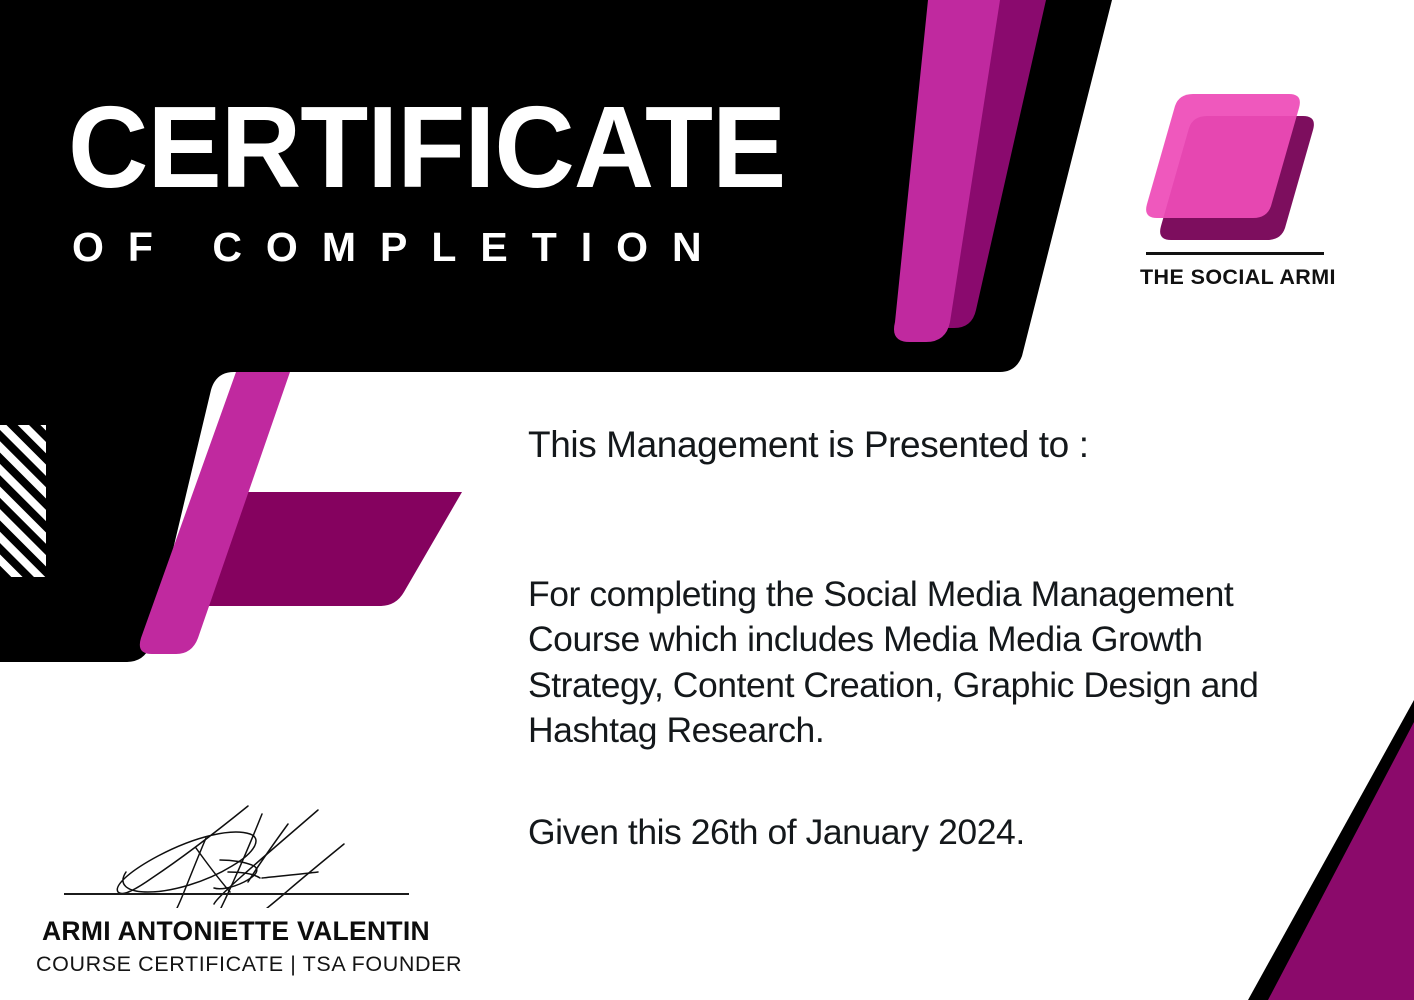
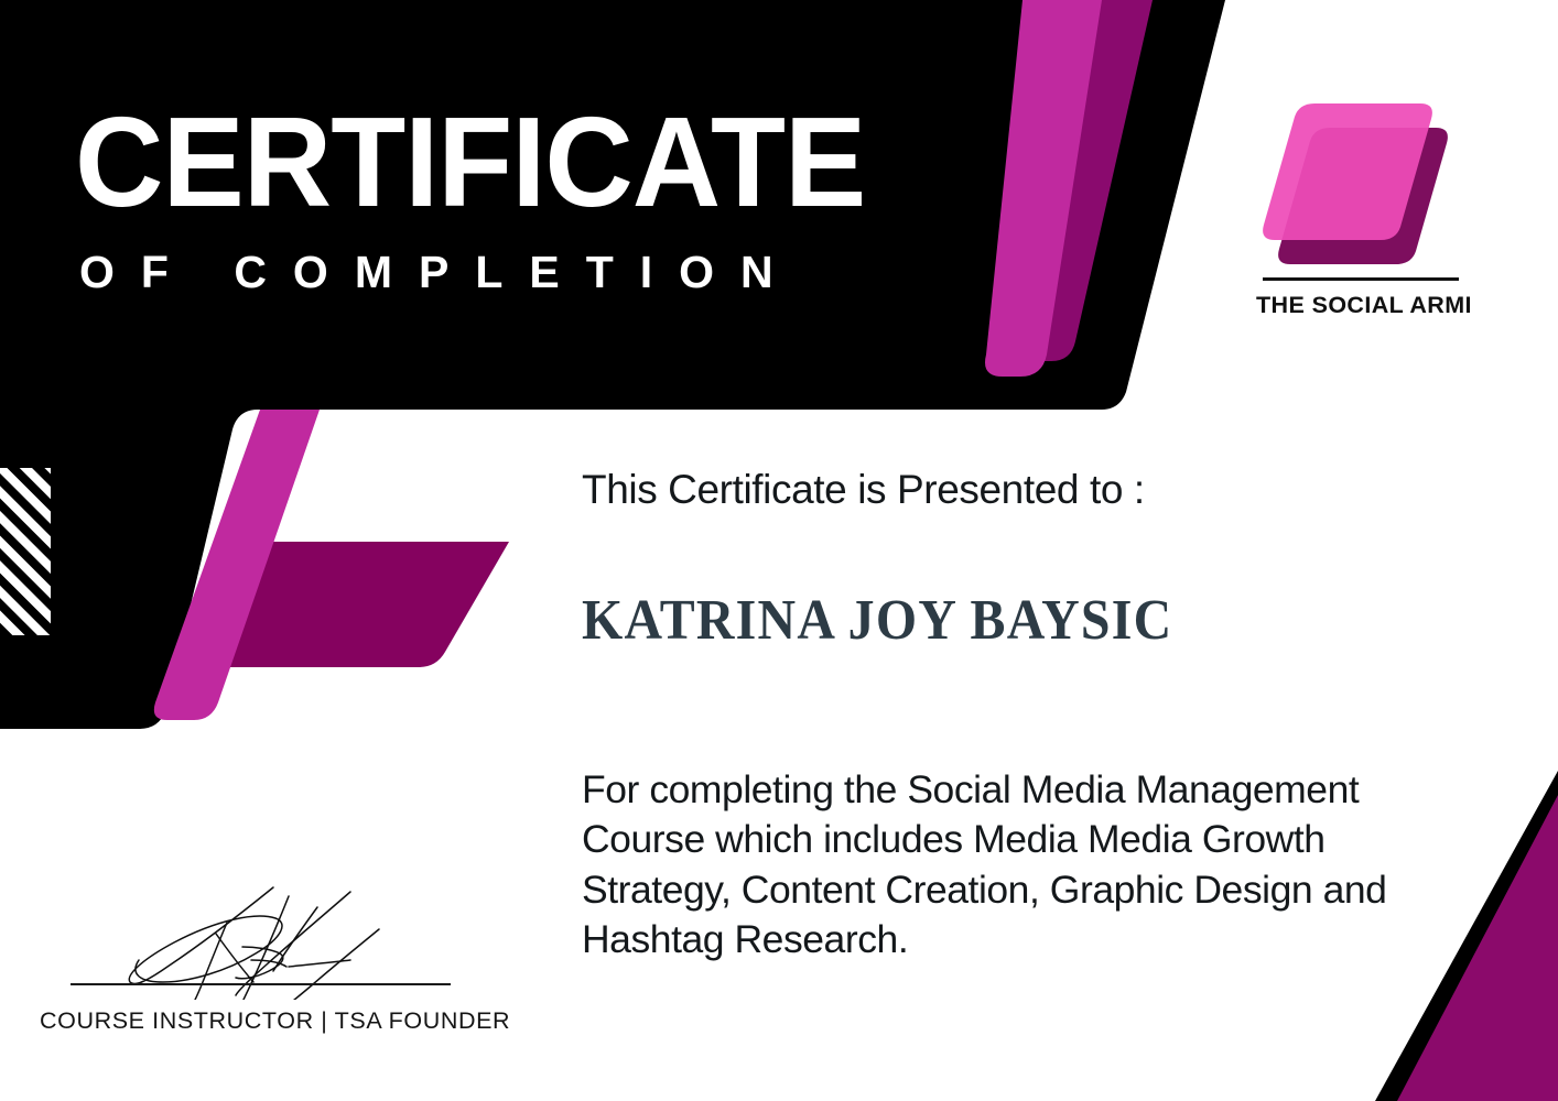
  CERTIFICATE
  OF COMPLETION
  THE SOCIAL ARMI
- This Management is Presented to :
+ This Certificate is Presented to :
+ KATRINA JOY BAYSIC
  For completing the Social Media Management Course which includes Media Media Growth Strategy, Content Creation, Graphic Design and Hashtag Research.
- Given this 26th of January 2024.
- ARMI ANTONIETTE VALENTIN
- COURSE CERTIFICATE | TSA FOUNDER
+ COURSE INSTRUCTOR | TSA FOUNDER
